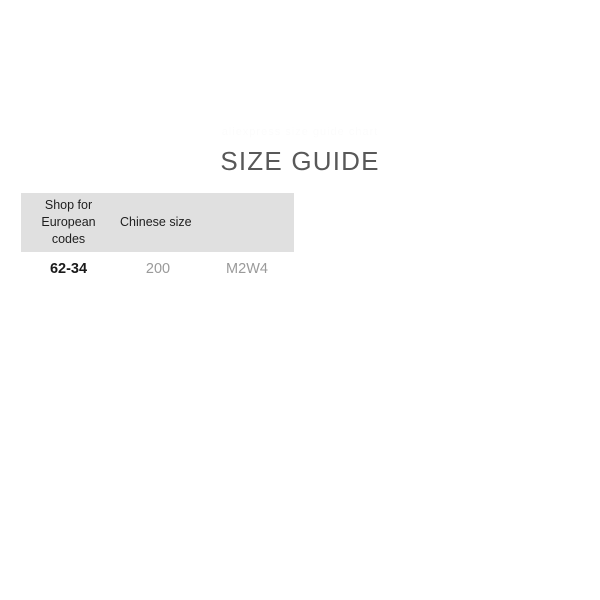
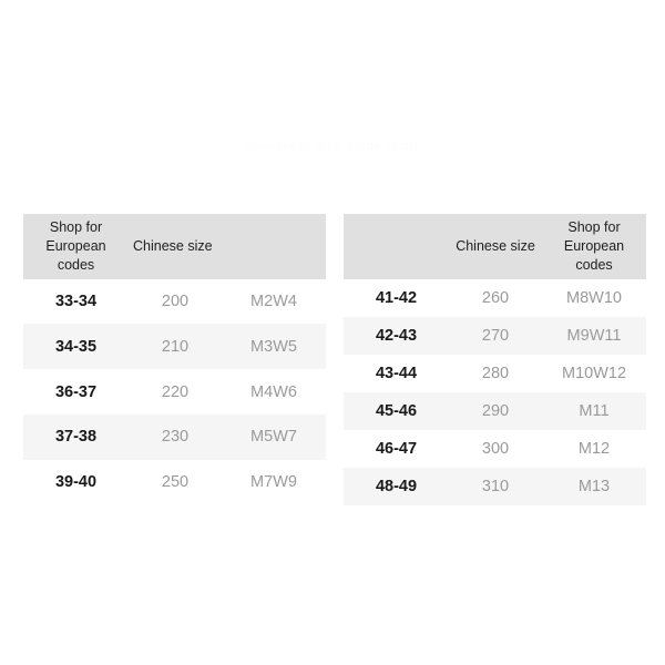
- SIZE GUIDE
  Shop for European codes	Chinese size
- 62-34	200	M2W4
+ 33-34	200	M2W4
+ 34-35	210	M3W5
+ 36-37	220	M4W6
+ 37-38	230	M5W7
+ 39-40	250	M7W9
+ 	Chinese size	Shop for European codes
+ 41-42	260	M8W10
+ 42-43	270	M9W11
+ 43-44	280	M10W12
+ 45-46	290	M11
+ 46-47	300	M12
+ 48-49	310	M13
